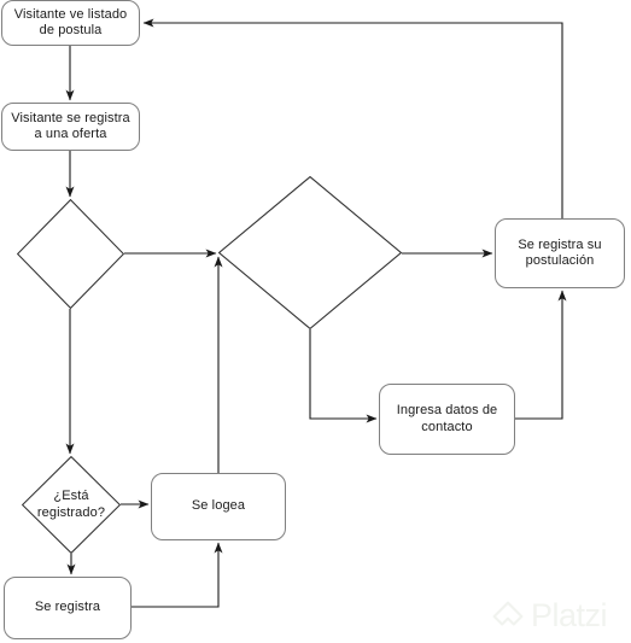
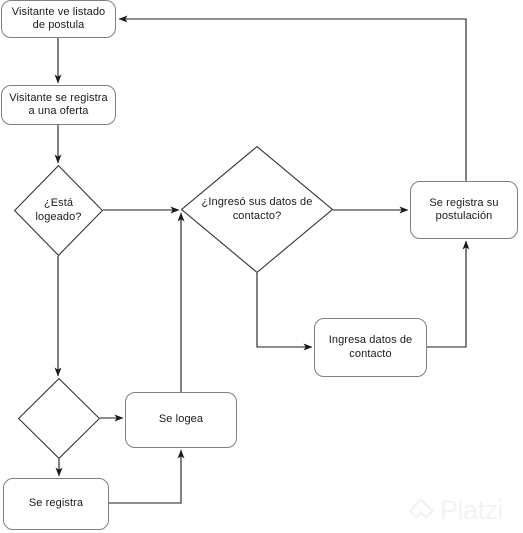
  Visitante ve listado de postula
  Visitante se registra a una oferta
+ ¿Está logeado?
+ ¿Ingresó sus datos de contacto?
  Se registra su postulación
  Ingresa datos de contacto
- ¿Está registrado?
  Se logea
  Se registra
